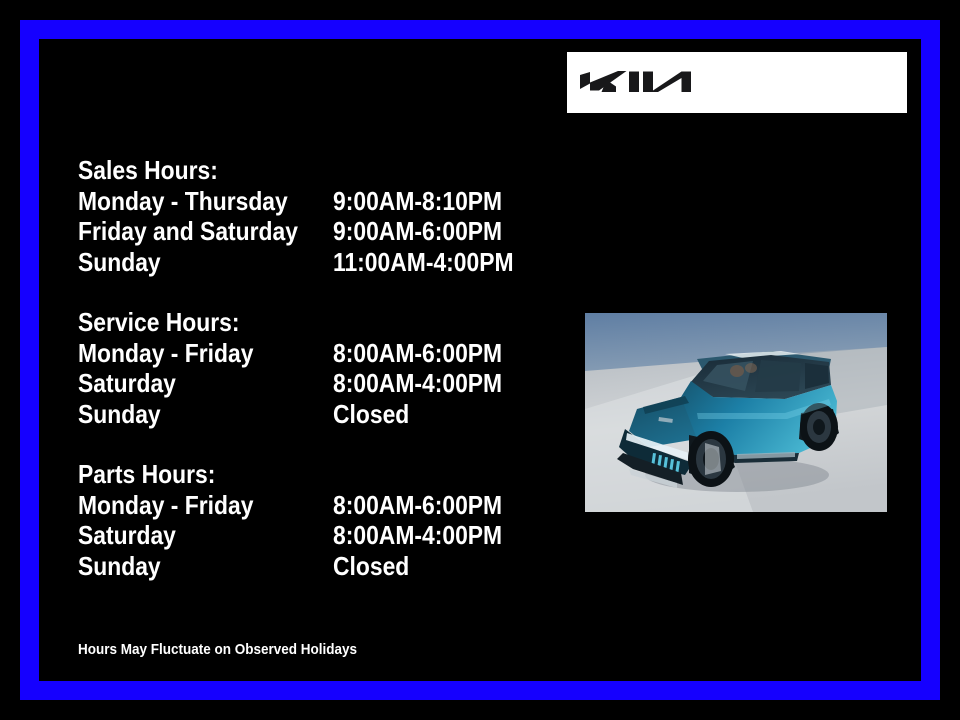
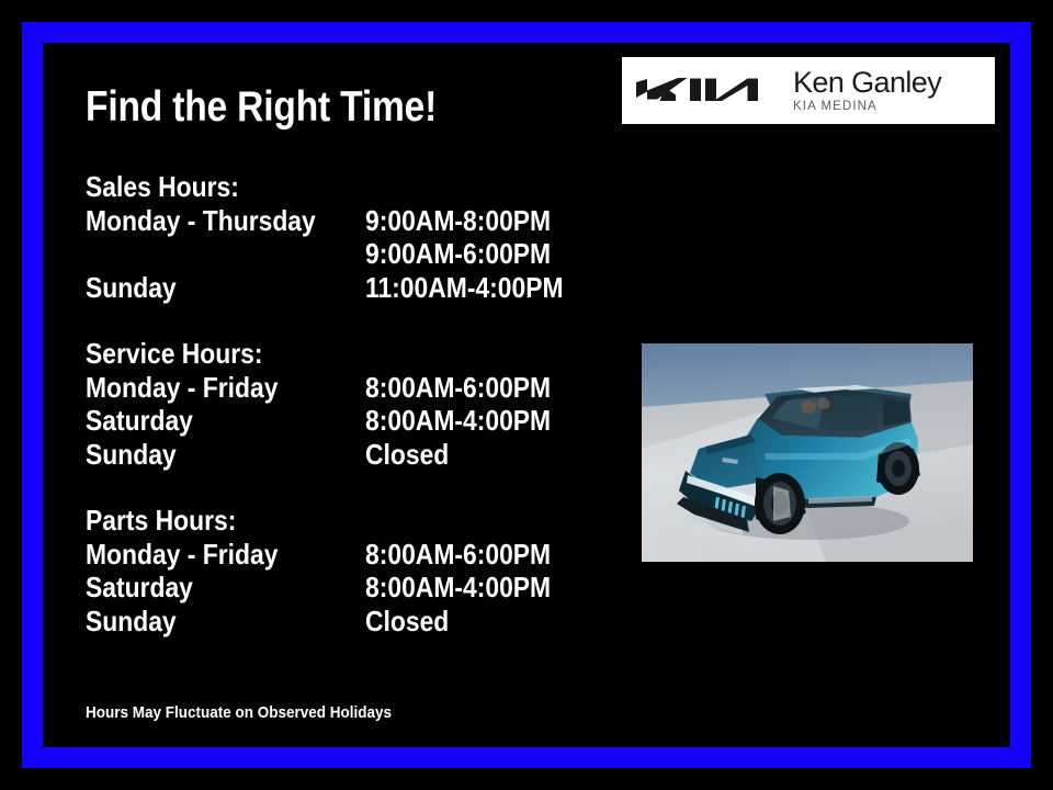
+ Find the Right Time!
  Sales Hours:
  Monday - Thursday
- 9:00AM-8:10PM
+ 9:00AM-8:00PM
- Friday and Saturday
  9:00AM-6:00PM
  Sunday
  11:00AM-4:00PM
  Service Hours:
  Monday - Friday
  8:00AM-6:00PM
  Saturday
  8:00AM-4:00PM
  Sunday
  Closed
  Parts Hours:
  Monday - Friday
  8:00AM-6:00PM
  Saturday
  8:00AM-4:00PM
  Sunday
  Closed
  Hours May Fluctuate on Observed Holidays
+ Ken Ganley
+ KIA MEDINA
